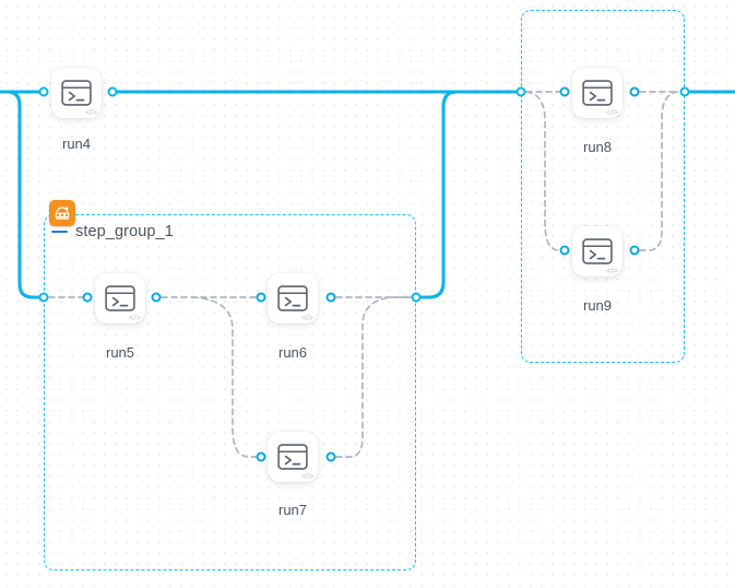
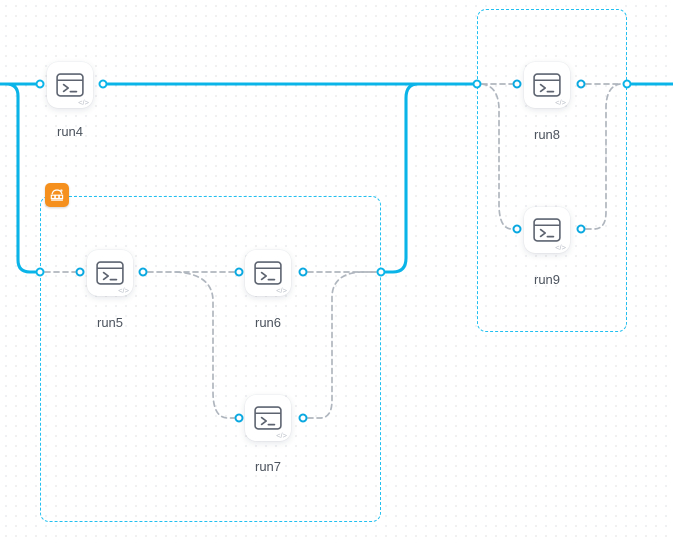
- step_group_1
  </>
  run4
  </>
  run5
  </>
  run6
  </>
  run7
  </>
  run8
  </>
  run9
